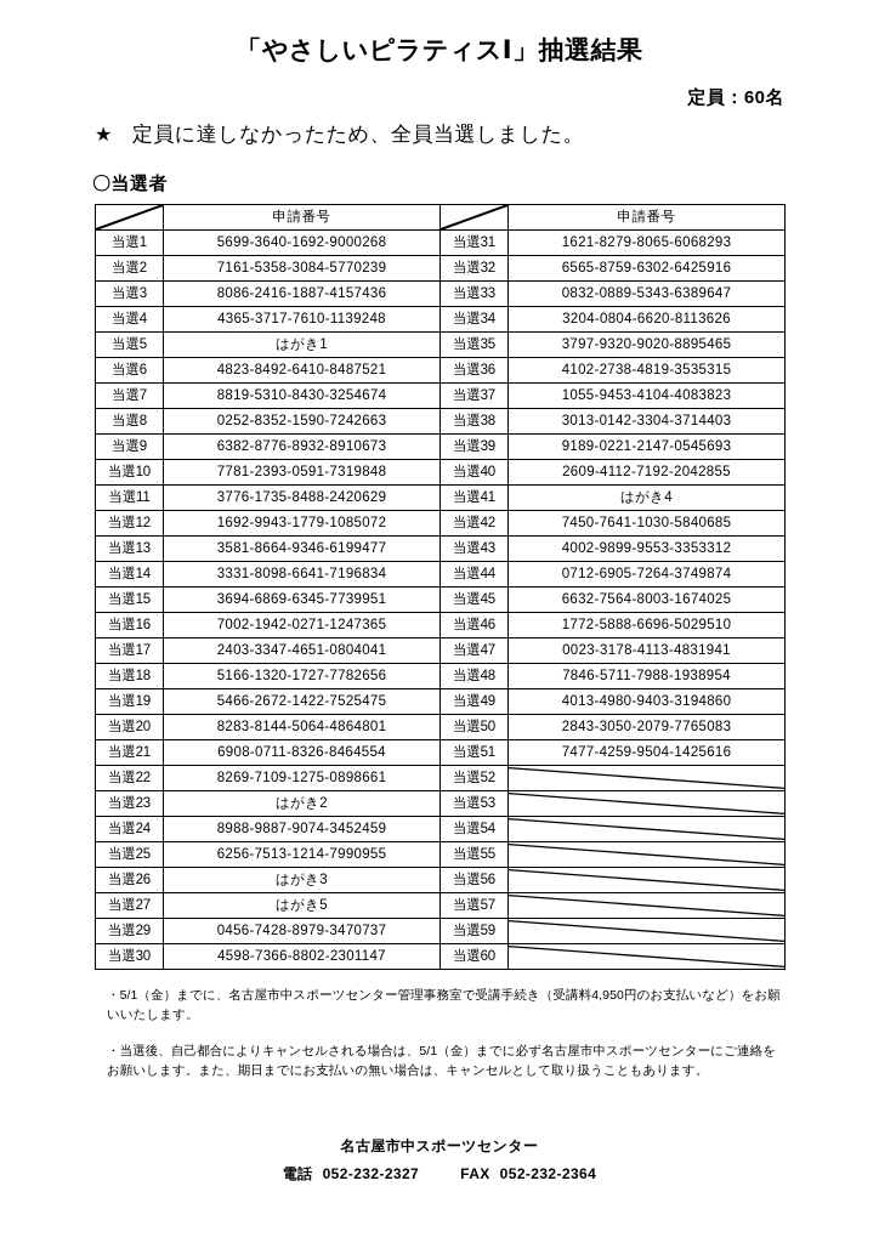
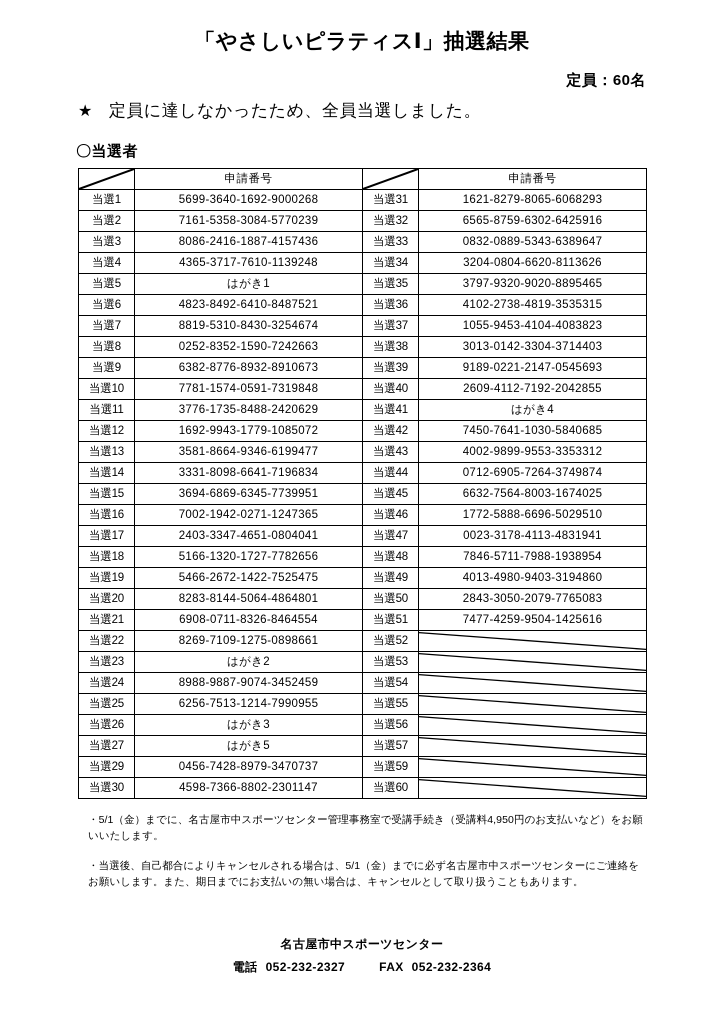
  「やさしいピラティスⅠ」抽選結果
  定員：60名
  ★
  定員に達しなかったため、全員当選しました。
  〇当選者
  	申請番号		申請番号
  当選1	5699-3640-1692-9000268	当選31	1621-8279-8065-6068293
  当選2	7161-5358-3084-5770239	当選32	6565-8759-6302-6425916
  当選3	8086-2416-1887-4157436	当選33	0832-0889-5343-6389647
  当選4	4365-3717-7610-1139248	当選34	3204-0804-6620-8113626
  当選5	はがき1	当選35	3797-9320-9020-8895465
  当選6	4823-8492-6410-8487521	当選36	4102-2738-4819-3535315
  当選7	8819-5310-8430-3254674	当選37	1055-9453-4104-4083823
  当選8	0252-8352-1590-7242663	当選38	3013-0142-3304-3714403
  当選9	6382-8776-8932-8910673	当選39	9189-0221-2147-0545693
- 当選10	7781-2393-0591-7319848	当選40	2609-4112-7192-2042855
+ 当選10	7781-1574-0591-7319848	当選40	2609-4112-7192-2042855
  当選11	3776-1735-8488-2420629	当選41	はがき4
  当選12	1692-9943-1779-1085072	当選42	7450-7641-1030-5840685
  当選13	3581-8664-9346-6199477	当選43	4002-9899-9553-3353312
  当選14	3331-8098-6641-7196834	当選44	0712-6905-7264-3749874
  当選15	3694-6869-6345-7739951	当選45	6632-7564-8003-1674025
  当選16	7002-1942-0271-1247365	当選46	1772-5888-6696-5029510
  当選17	2403-3347-4651-0804041	当選47	0023-3178-4113-4831941
  当選18	5166-1320-1727-7782656	当選48	7846-5711-7988-1938954
  当選19	5466-2672-1422-7525475	当選49	4013-4980-9403-3194860
  当選20	8283-8144-5064-4864801	当選50	2843-3050-2079-7765083
  当選21	6908-0711-8326-8464554	当選51	7477-4259-9504-1425616
  当選22	8269-7109-1275-0898661	当選52
  当選23	はがき2	当選53
  当選24	8988-9887-9074-3452459	当選54
  当選25	6256-7513-1214-7990955	当選55
  当選26	はがき3	当選56
  当選27	はがき5	当選57
  当選29	0456-7428-8979-3470737	当選59
  当選30	4598-7366-8802-2301147	当選60
  ・5/1（金）までに、名古屋市中スポーツセンター管理事務室で受講手続き（受講料4,950円のお支払いなど）をお願いいたします。
  ・当選後、自己都合によりキャンセルされる場合は、5/1（金）までに必ず名古屋市中スポーツセンターにご連絡をお願いします。また、期日までにお支払いの無い場合は、キャンセルとして取り扱うこともあります。
  名古屋市中スポーツセンター
  電話 052-232-2327 FAX 052-232-2364
